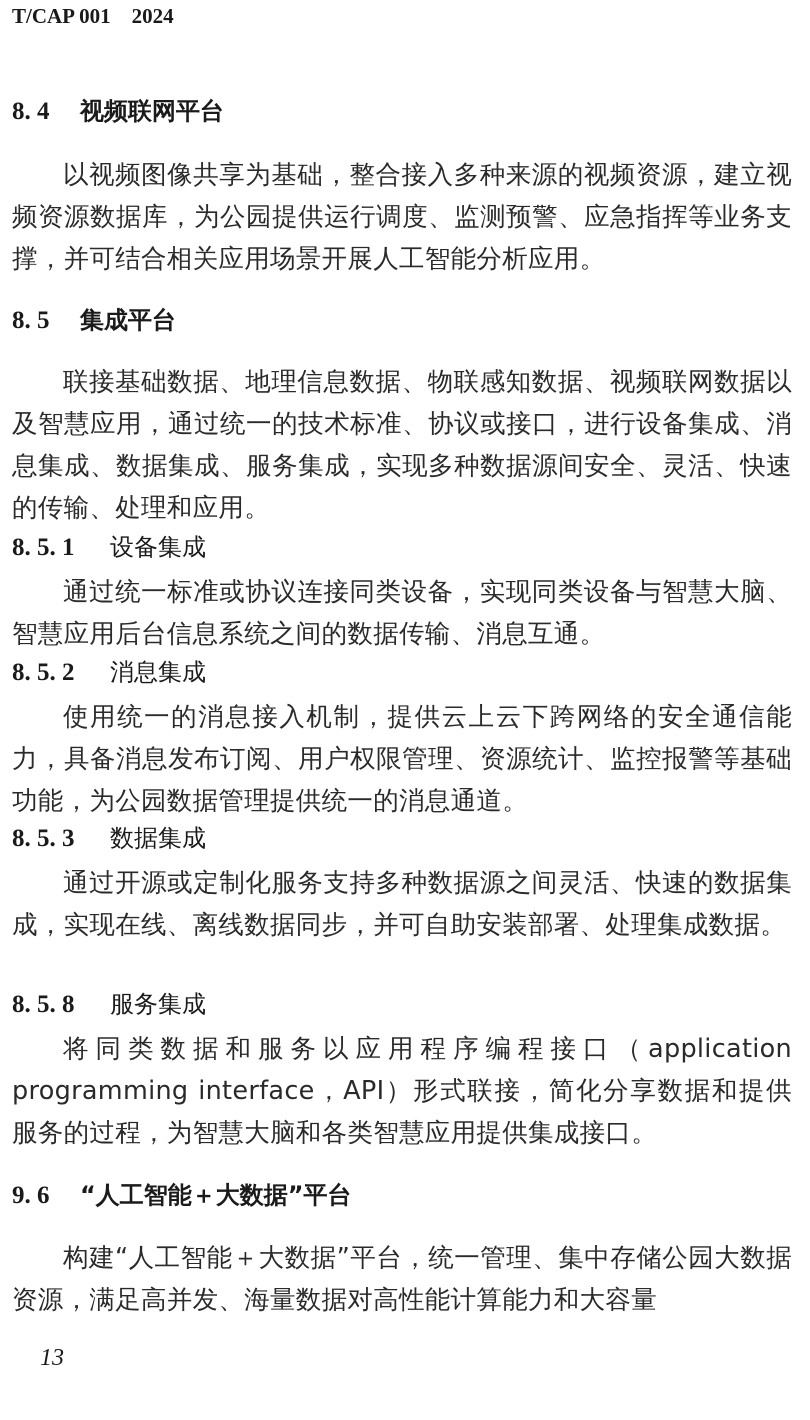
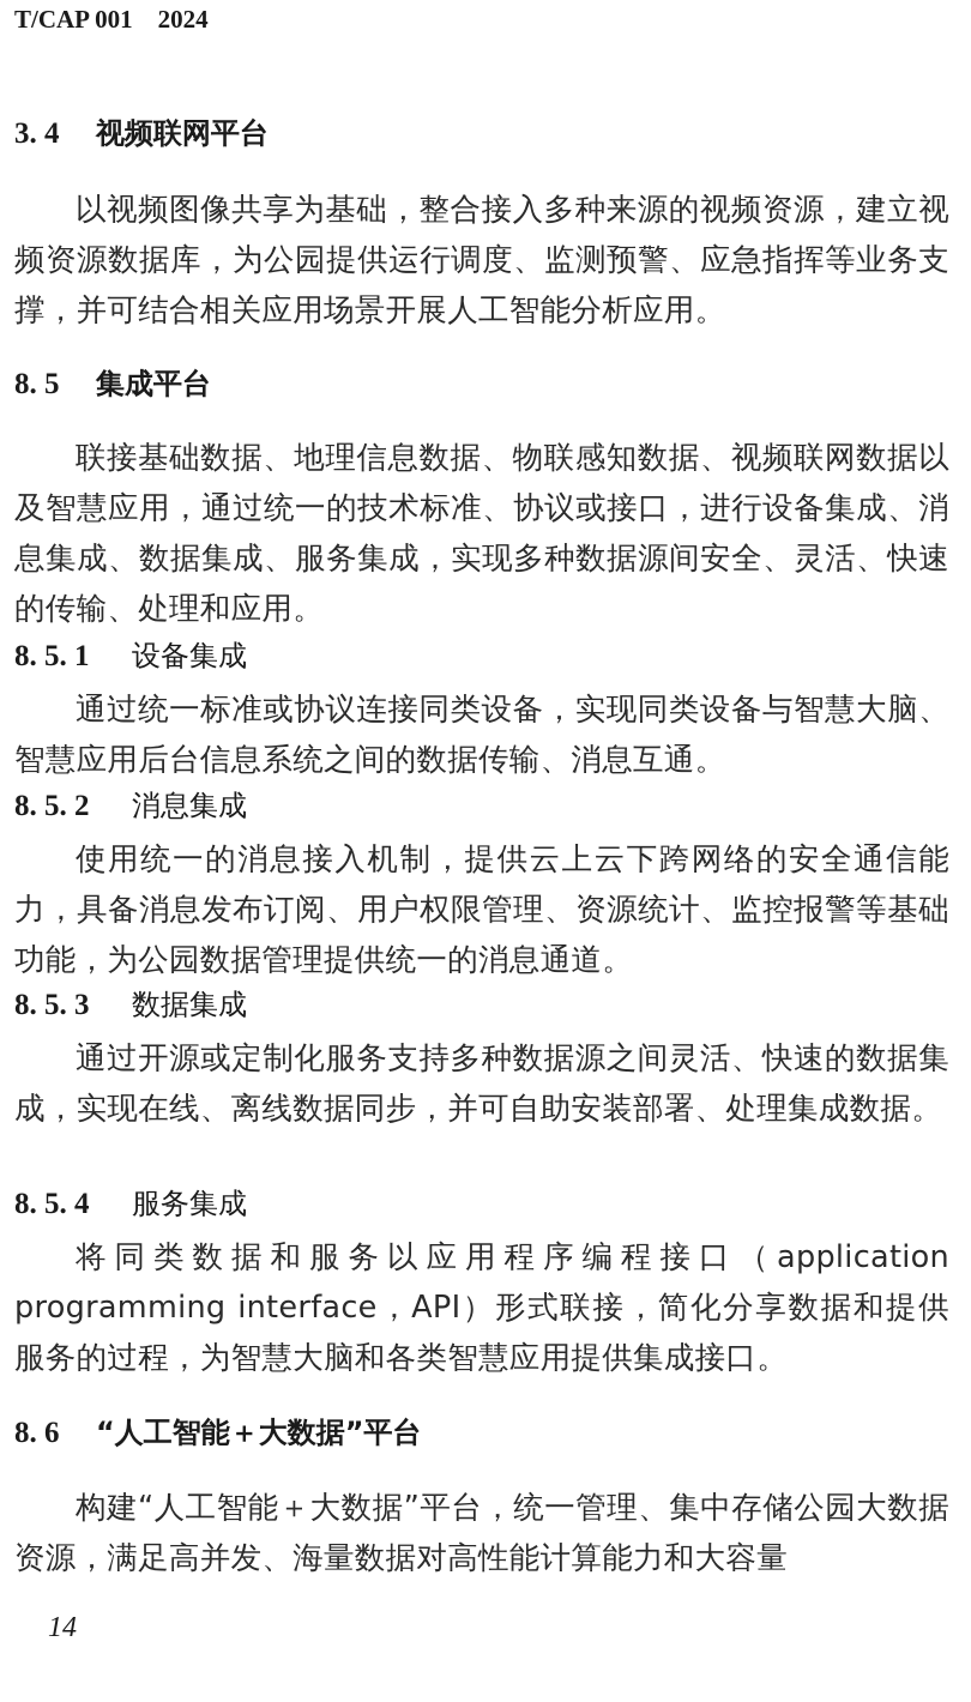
  T/CAP 001 2024
- 8. 4 视频联网平台
+ 3. 4 视频联网平台
  以视频图像共享为基础，整合接入多种来源的视频资源，建立视频资源数据库，为公园提供运行调度、监测预警、应急指挥等业务支撑，并可结合相关应用场景开展人工智能分析应用。
  8. 5 集成平台
  联接基础数据、地理信息数据、物联感知数据、视频联网数据以及智慧应用，通过统一的技术标准、协议或接口，进行设备集成、消息集成、数据集成、服务集成，实现多种数据源间安全、灵活、快速的传输、处理和应用。
  8. 5. 1 设备集成
  通过统一标准或协议连接同类设备，实现同类设备与智慧大脑、智慧应用后台信息系统之间的数据传输、消息互通。
  8. 5. 2 消息集成
  使用统一的消息接入机制，提供云上云下跨网络的安全通信能力，具备消息发布订阅、用户权限管理、资源统计、监控报警等基础功能，为公园数据管理提供统一的消息通道。
  8. 5. 3 数据集成
  通过开源或定制化服务支持多种数据源之间灵活、快速的数据集成，实现在线、离线数据同步，并可自助安装部署、处理集成数据。
- 8. 5. 8 服务集成
+ 8. 5. 4 服务集成
  将同类数据和服务以应用程序编程接口（application programming interface，API）形式联接，简化分享数据和提供服务的过程，为智慧大脑和各类智慧应用提供集成接口。
- 9. 6 “人工智能＋大数据”平台
+ 8. 6 “人工智能＋大数据”平台
  构建“人工智能＋大数据”平台，统一管理、集中存储公园大数据资源，满足高并发、海量数据对高性能计算能力和大容量
- 13
+ 14
